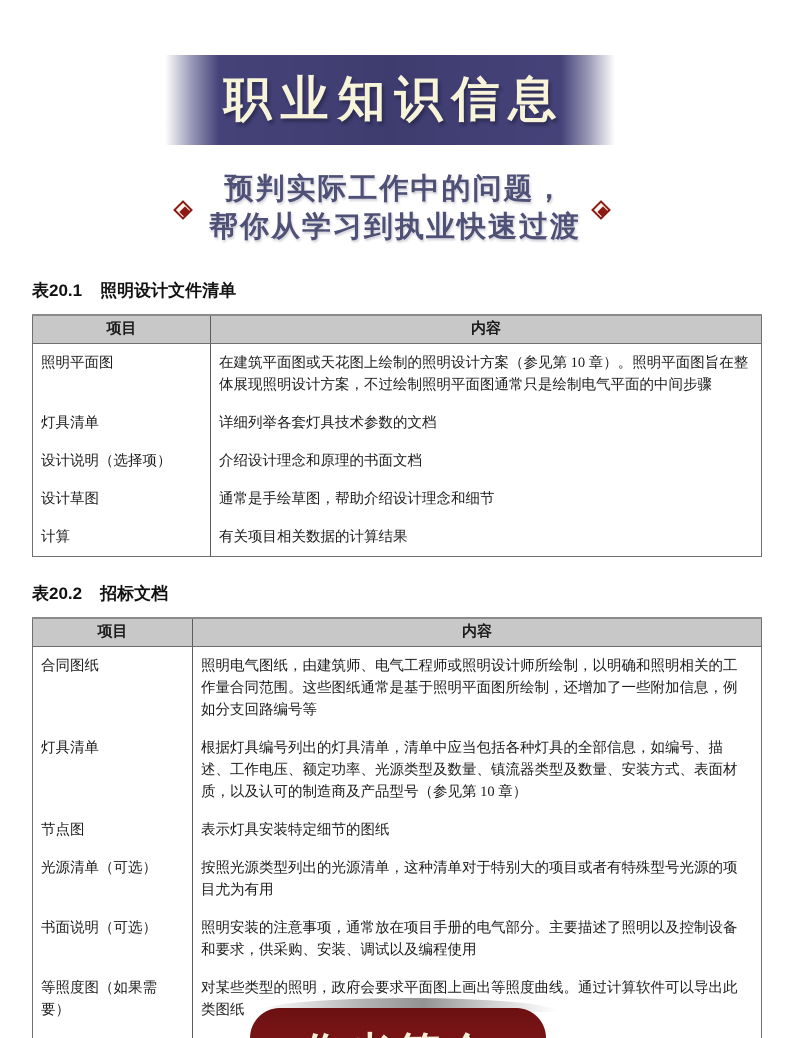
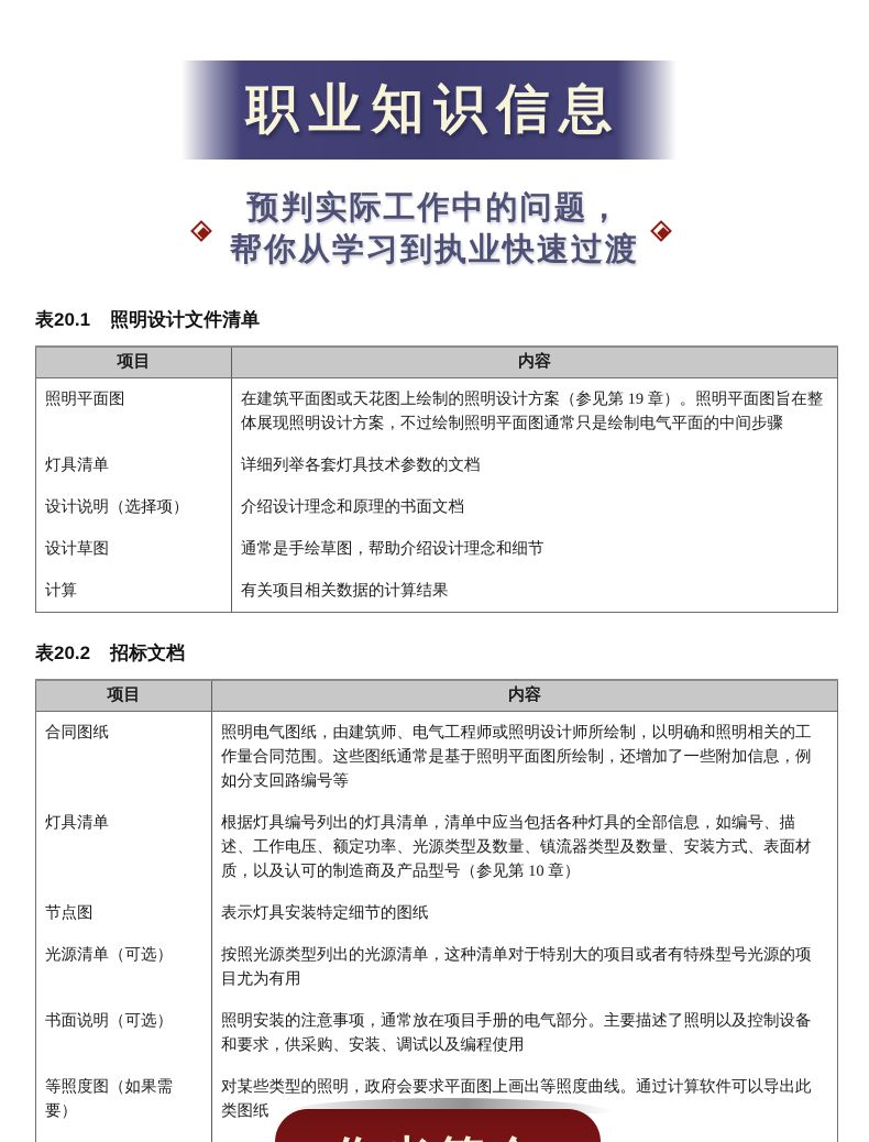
  职业知识信息
  预判实际工作中的问题，
  帮你从学习到执业快速过渡
  表20.1 照明设计文件清单
  项目	内容
- 照明平面图	在建筑平面图或天花图上绘制的照明设计方案（参见第 10 章）。照明平面图旨在整体展现照明设计方案，不过绘制照明平面图通常只是绘制电气平面的中间步骤
+ 照明平面图	在建筑平面图或天花图上绘制的照明设计方案（参见第 19 章）。照明平面图旨在整体展现照明设计方案，不过绘制照明平面图通常只是绘制电气平面的中间步骤
  灯具清单	详细列举各套灯具技术参数的文档
  设计说明（选择项）	介绍设计理念和原理的书面文档
  设计草图	通常是手绘草图，帮助介绍设计理念和细节
  计算	有关项目相关数据的计算结果
  表20.2 招标文档
  项目	内容
  合同图纸	照明电气图纸，由建筑师、电气工程师或照明设计师所绘制，以明确和照明相关的工作量合同范围。这些图纸通常是基于照明平面图所绘制，还增加了一些附加信息，例如分支回路编号等
  灯具清单	根据灯具编号列出的灯具清单，清单中应当包括各种灯具的全部信息，如编号、描述、工作电压、额定功率、光源类型及数量、镇流器类型及数量、安装方式、表面材质，以及认可的制造商及产品型号（参见第 10 章）
  节点图	表示灯具安装特定细节的图纸
  光源清单（可选）	按照光源类型列出的光源清单，这种清单对于特别大的项目或者有特殊型号光源的项目尤为有用
  书面说明（可选）	照明安装的注意事项，通常放在项目手册的电气部分。主要描述了照明以及控制设备和要求，供采购、安装、调试以及编程使用
  等照度图（如果需要）	对某些类型的照明，政府会要求平面图上画出等照度曲线。通过计算软件可以导出此类图纸
